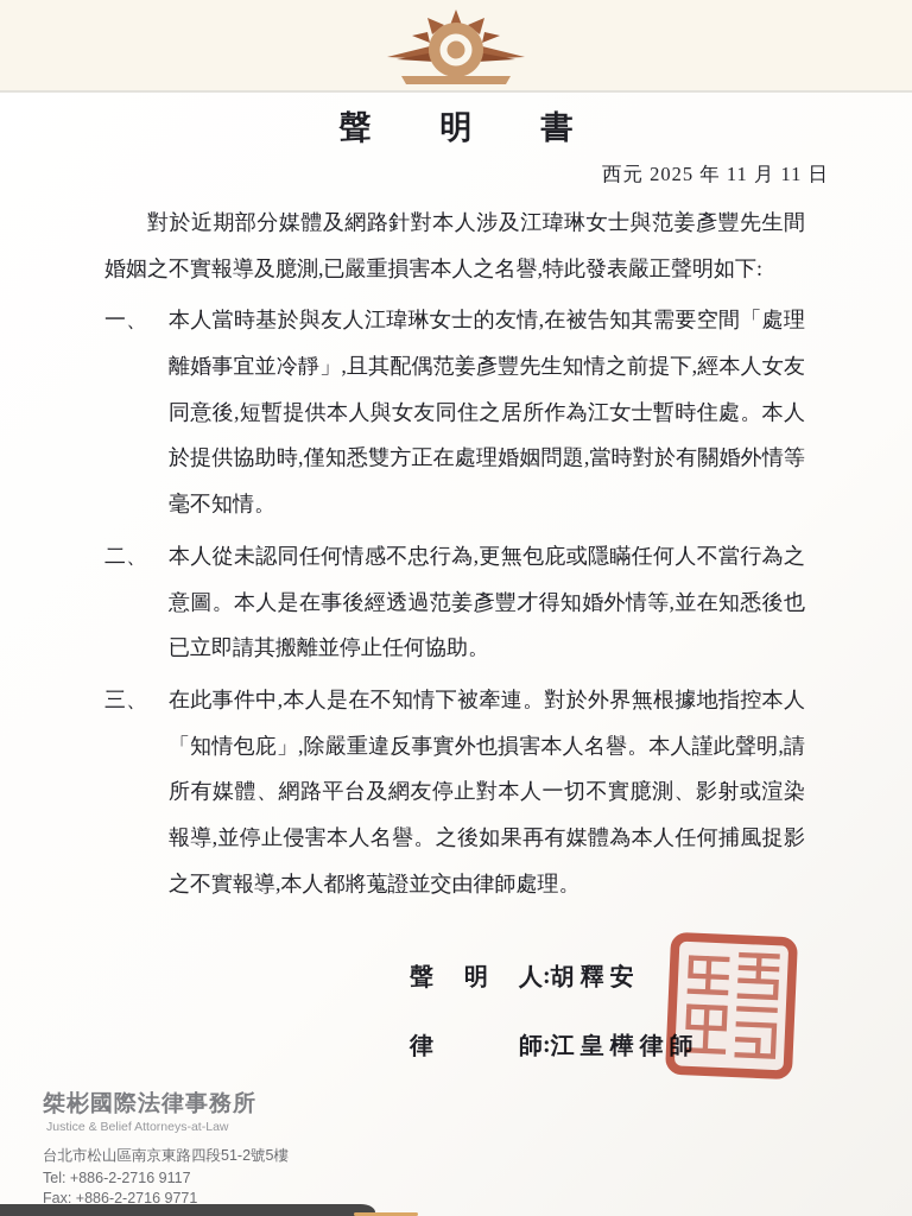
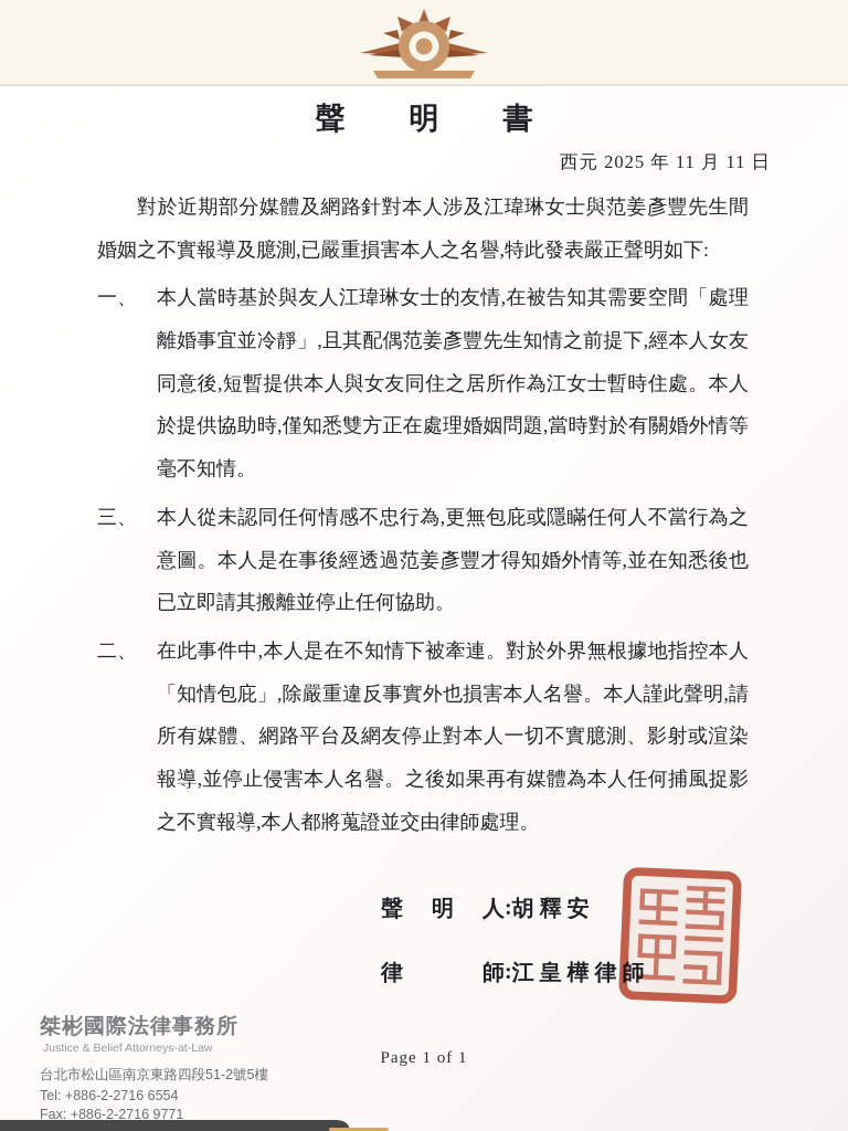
  聲明書
  西元 2025 年 11 月 11 日
  對於近期部分媒體及網路針對本人涉及江瑋琳女士與范姜彥豐先生間婚姻之不實報導及臆測,已嚴重損害本人之名譽,特此發表嚴正聲明如下:
  一、
  本人當時基於與友人江瑋琳女士的友情,在被告知其需要空間「處理離婚事宜並冷靜」,且其配偶范姜彥豐先生知情之前提下,經本人女友同意後,短暫提供本人與女友同住之居所作為江女士暫時住處。本人於提供協助時,僅知悉雙方正在處理婚姻問題,當時對於有關婚外情等毫不知情。
- 二、
+ 三、
  本人從未認同任何情感不忠行為,更無包庇或隱瞞任何人不當行為之意圖。本人是在事後經透過范姜彥豐才得知婚外情等,並在知悉後也已立即請其搬離並停止任何協助。
- 三、
+ 二、
  在此事件中,本人是在不知情下被牽連。對於外界無根據地指控本人「知情包庇」,除嚴重違反事實外也損害本人名譽。本人謹此聲明,請所有媒體、網路平台及網友停止對本人一切不實臆測、影射或渲染報導,並停止侵害本人名譽。之後如果再有媒體為本人任何捕風捉影之不實報導,本人都將蒐證並交由律師處理。
  聲明人
  :
  胡釋安
  律師
  :
  江皇樺律師
  桀彬國際法律事務所
  Justice & Belief Attorneys-at-Law
  台北市松山區南京東路四段51-2號5樓
- Tel: +886-2-2716 9117
+ Tel: +886-2-2716 6554
  Fax: +886-2-2716 9771
+ Page 1 of 1
